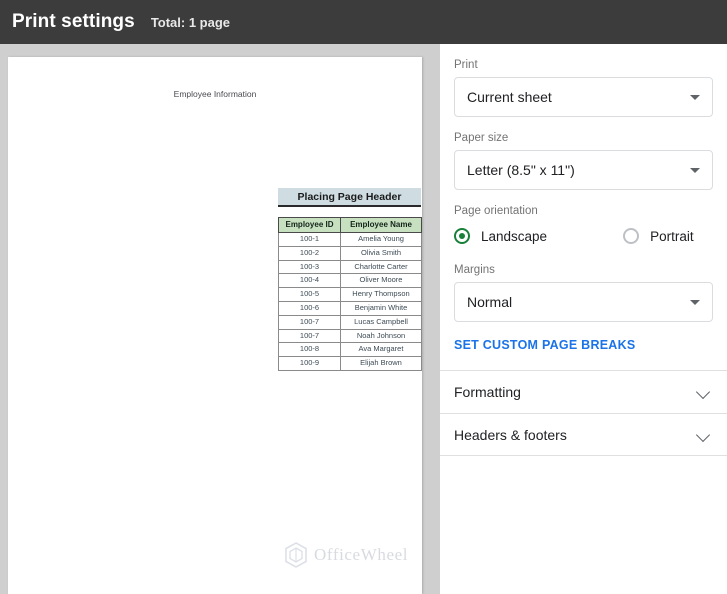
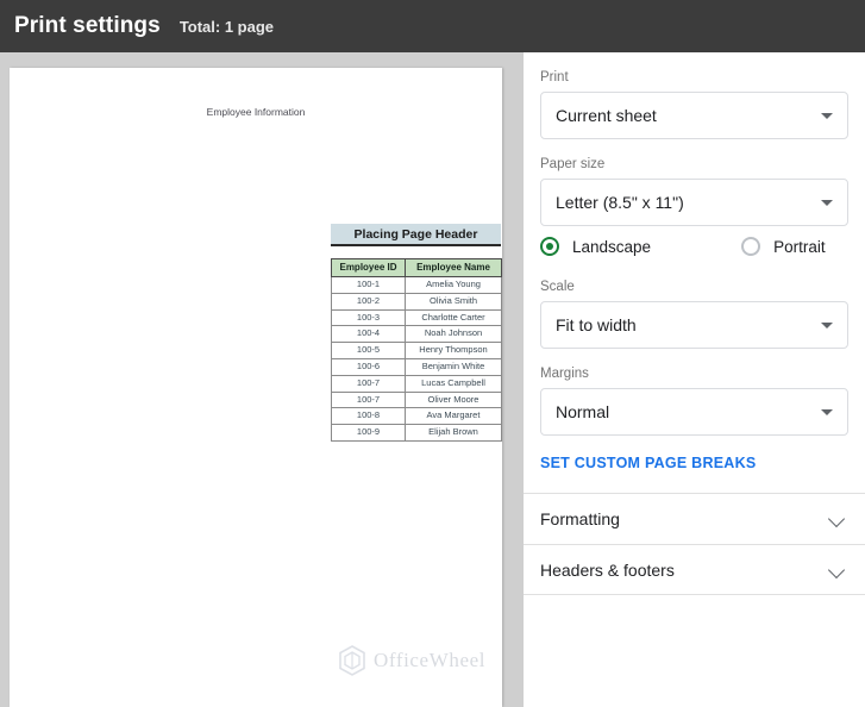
  Print settings
  Total: 1 page
  Employee Information
  Placing Page Header
  Employee ID	Employee Name
  100-1	Amelia Young
  100-2	Olivia Smith
  100-3	Charlotte Carter
- 100-4	Oliver Moore
+ 100-4	Noah Johnson
  100-5	Henry Thompson
  100-6	Benjamin White
  100-7	Lucas Campbell
- 100-7	Noah Johnson
+ 100-7	Oliver Moore
  100-8	Ava Margaret
  100-9	Elijah Brown
  OfficeWheel
  Print
  Current sheet
  Paper size
  Letter (8.5" x 11")
- Page orientation
  Landscape
  Portrait
+ Scale
+ Fit to width
  Margins
  Normal
  SET CUSTOM PAGE BREAKS
  Formatting
  Headers & footers
